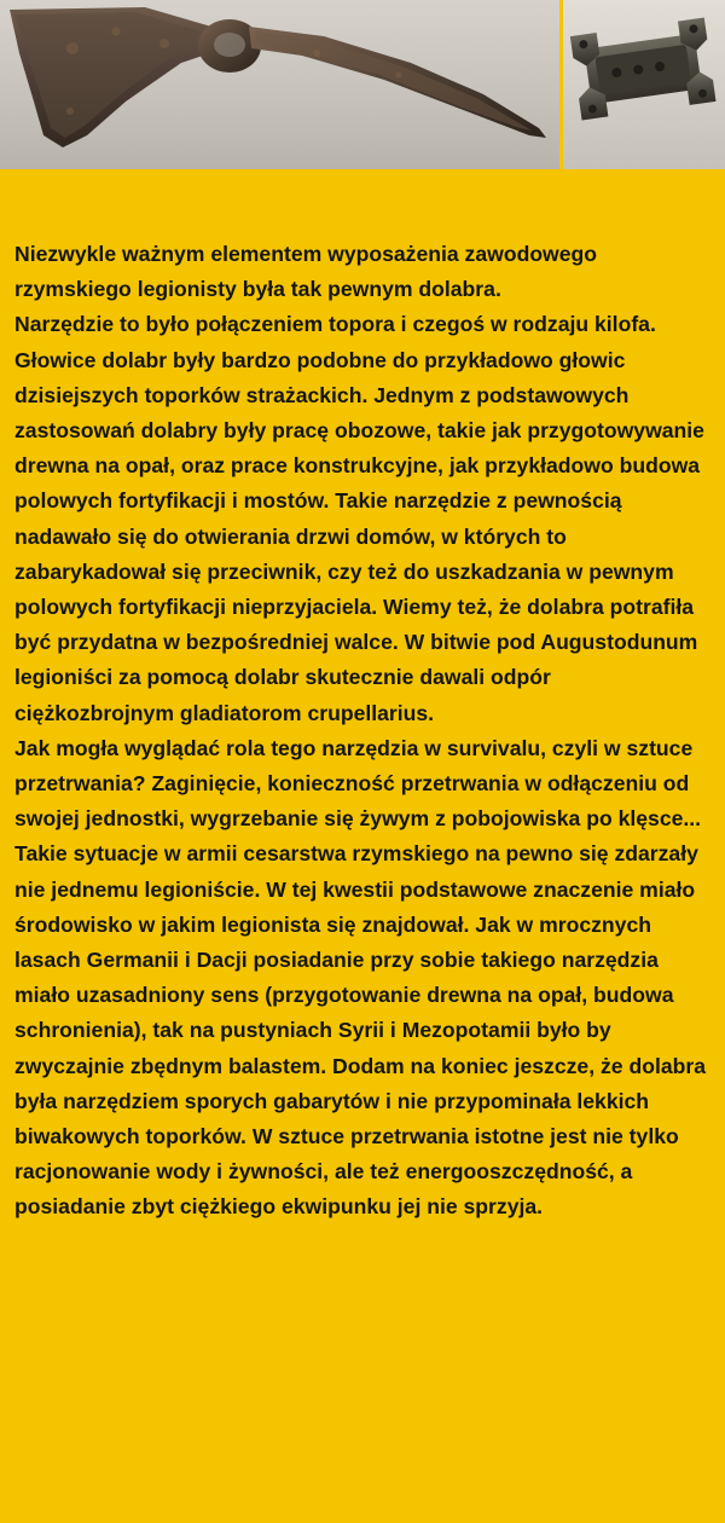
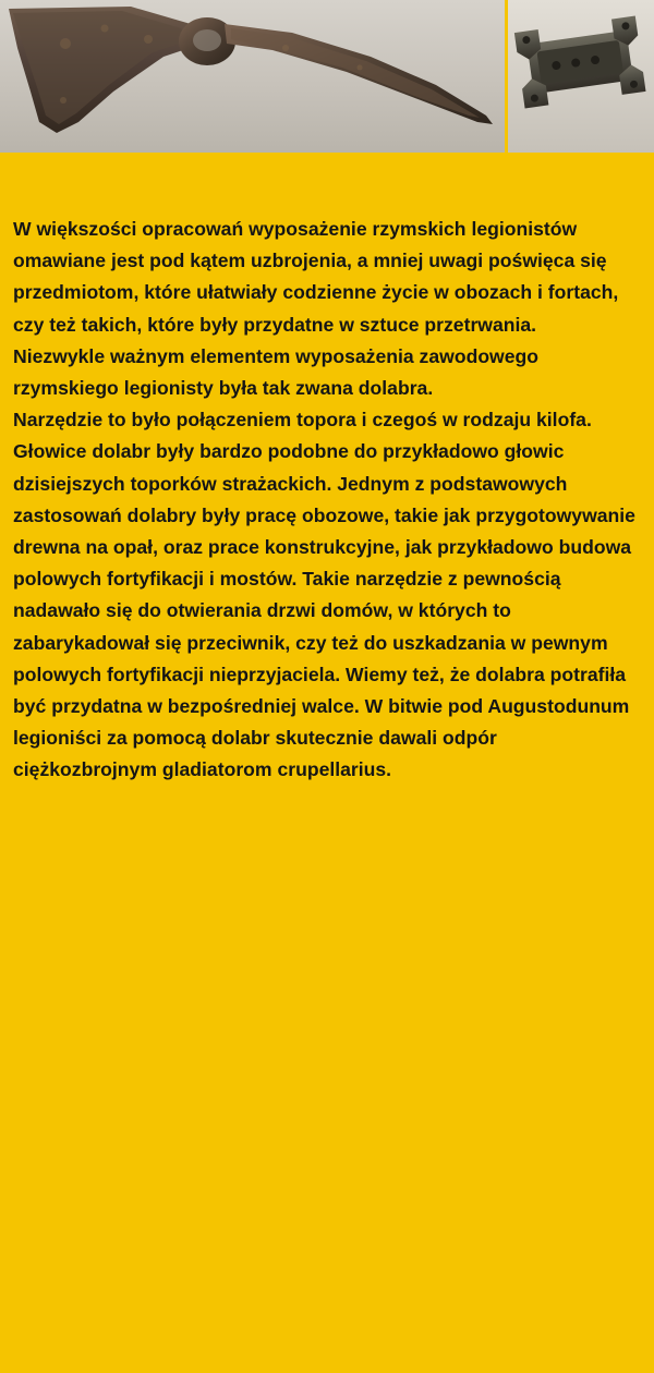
+ W większości opracowań wyposażenie rzymskich legionistów omawiane jest pod kątem uzbrojenia, a mniej uwagi poświęca się przedmiotom, które ułatwiały codzienne życie w obozach i fortach, czy też takich, które były przydatne w sztuce przetrwania.
- Niezwykle ważnym elementem wyposażenia zawodowego rzymskiego legionisty była tak pewnym dolabra.
+ Niezwykle ważnym elementem wyposażenia zawodowego rzymskiego legionisty była tak zwana dolabra.
  Narzędzie to było połączeniem topora i czegoś w rodzaju kilofa. Głowice dolabr były bardzo podobne do przykładowo głowic dzisiejszych toporków strażackich. Jednym z podstawowych zastosowań dolabry były pracę obozowe, takie jak przygotowywanie drewna na opał, oraz prace konstrukcyjne, jak przykładowo budowa polowych fortyfikacji i mostów. Takie narzędzie z pewnością nadawało się do otwierania drzwi domów, w których to zabarykadował się przeciwnik, czy też do uszkadzania w pewnym polowych fortyfikacji nieprzyjaciela. Wiemy też, że dolabra potrafiła być przydatna w bezpośredniej walce. W bitwie pod Augustodunum legioniści za pomocą dolabr skutecznie dawali odpór ciężkozbrojnym gladiatorom crupellarius.
- Jak mogła wyglądać rola tego narzędzia w survivalu, czyli w sztuce przetrwania? Zaginięcie, konieczność przetrwania w odłączeniu od swojej jednostki, wygrzebanie się żywym z pobojowiska po klęsce... Takie sytuacje w armii cesarstwa rzymskiego na pewno się zdarzały nie jednemu legioniście. W tej kwestii podstawowe znaczenie miało środowisko w jakim legionista się znajdował. Jak w mrocznych lasach Germanii i Dacji posiadanie przy sobie takiego narzędzia miało uzasadniony sens (przygotowanie drewna na opał, budowa schronienia), tak na pustyniach Syrii i Mezopotamii było by zwyczajnie zbędnym balastem. Dodam na koniec jeszcze, że dolabra była narzędziem sporych gabarytów i nie przypominała lekkich biwakowych toporków. W sztuce przetrwania istotne jest nie tylko racjonowanie wody i żywności, ale też energooszczędność, a posiadanie zbyt ciężkiego ekwipunku jej nie sprzyja.
